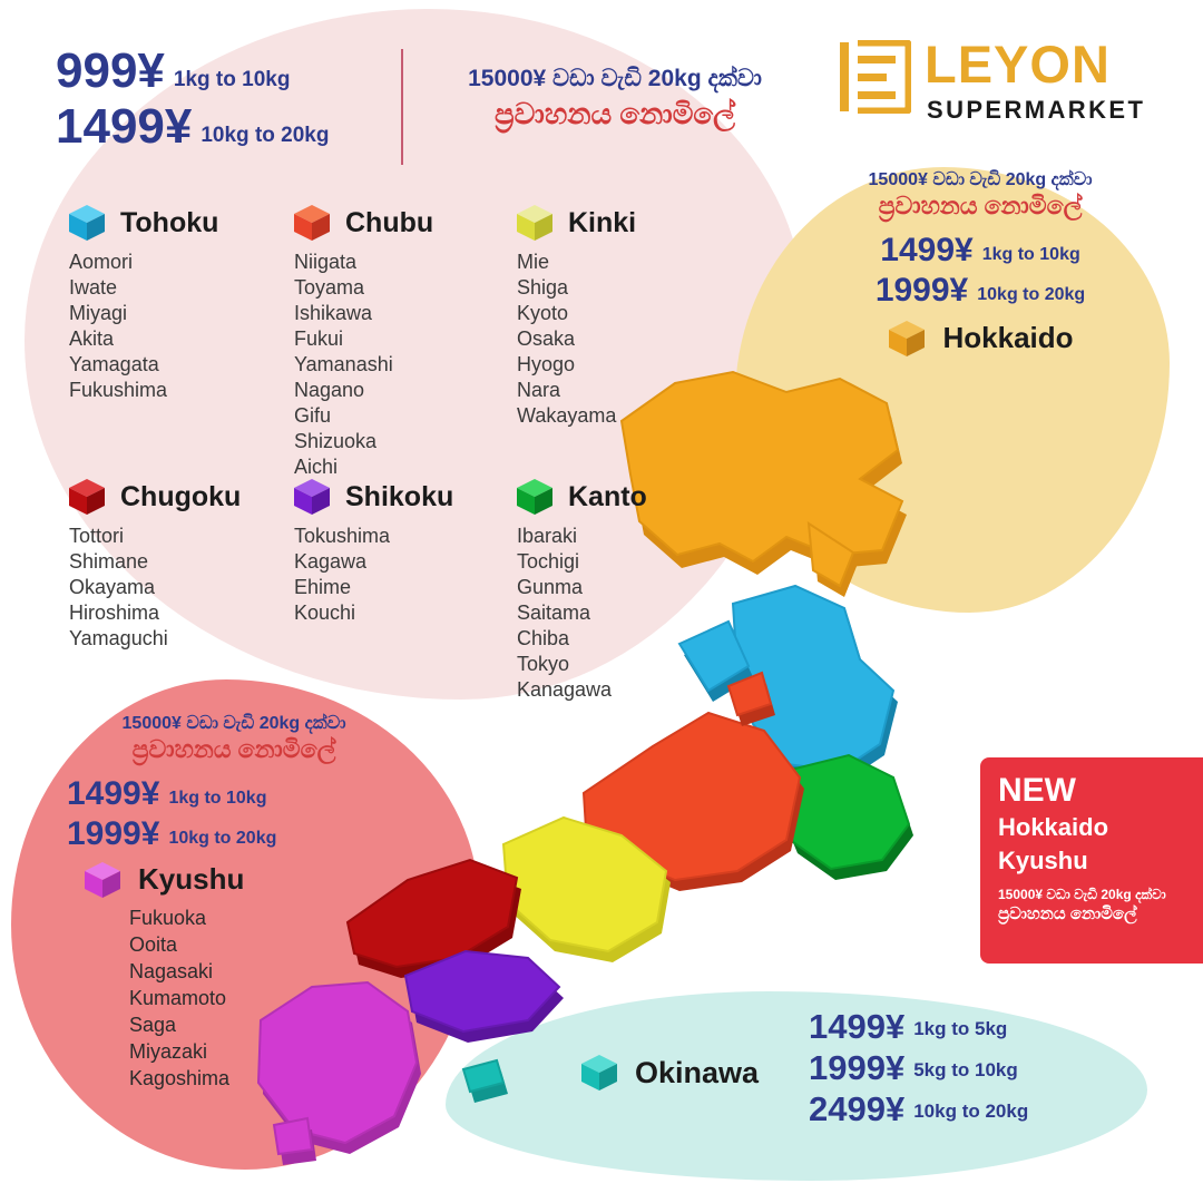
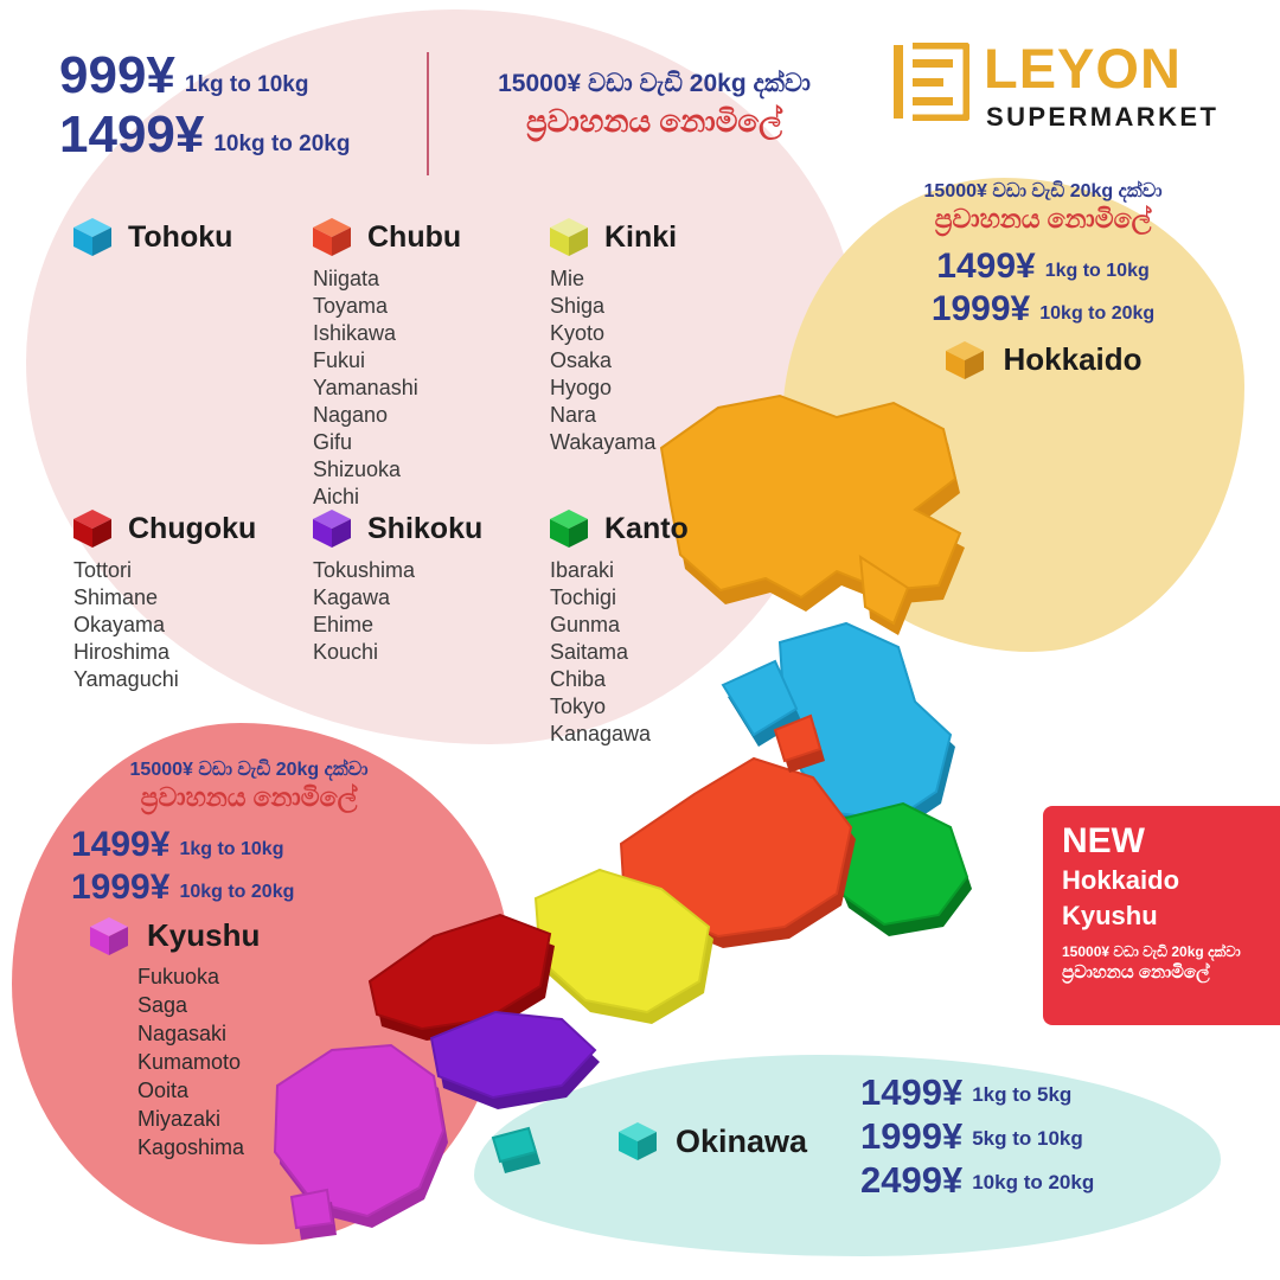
  LEYON
  SUPERMARKET
  999¥
  1kg to 10kg
  1499¥
  10kg to 20kg
  15000¥ වඩා වැඩි 20kg දක්වා
  ප්‍රවාහනය නොමිලේ
  Tohoku
- Aomori
- Iwate
- Miyagi
- Akita
- Yamagata
- Fukushima
  Chubu
  Niigata
  Toyama
  Ishikawa
  Fukui
  Yamanashi
  Nagano
  Gifu
  Shizuoka
  Aichi
  Kinki
  Mie
  Shiga
  Kyoto
  Osaka
  Hyogo
  Nara
  Wakayama
  Chugoku
  Tottori
  Shimane
  Okayama
  Hiroshima
  Yamaguchi
  Shikoku
  Tokushima
  Kagawa
  Ehime
  Kouchi
  Kanto
  Ibaraki
  Tochigi
  Gunma
  Saitama
  Chiba
  Tokyo
  Kanagawa
  15000¥ වඩා වැඩි 20kg දක්වා
  ප්‍රවාහනය නොමිලේ
  1499¥
  1kg to 10kg
  1999¥
  10kg to 20kg
  Hokkaido
  15000¥ වඩා වැඩි 20kg දක්වා
  ප්‍රවාහනය නොමිලේ
  1499¥
  1kg to 10kg
  1999¥
  10kg to 20kg
  Kyushu
  Fukuoka
- Ooita
+ Saga
  Nagasaki
  Kumamoto
- Saga
+ Ooita
  Miyazaki
  Kagoshima
  NEW
  Hokkaido
  Kyushu
  15000¥ වඩා වැඩි 20kg දක්වා
  ප්‍රවාහනය නොමිලේ
  Okinawa
  1499¥
  1kg to 5kg
  1999¥
  5kg to 10kg
  2499¥
  10kg to 20kg
